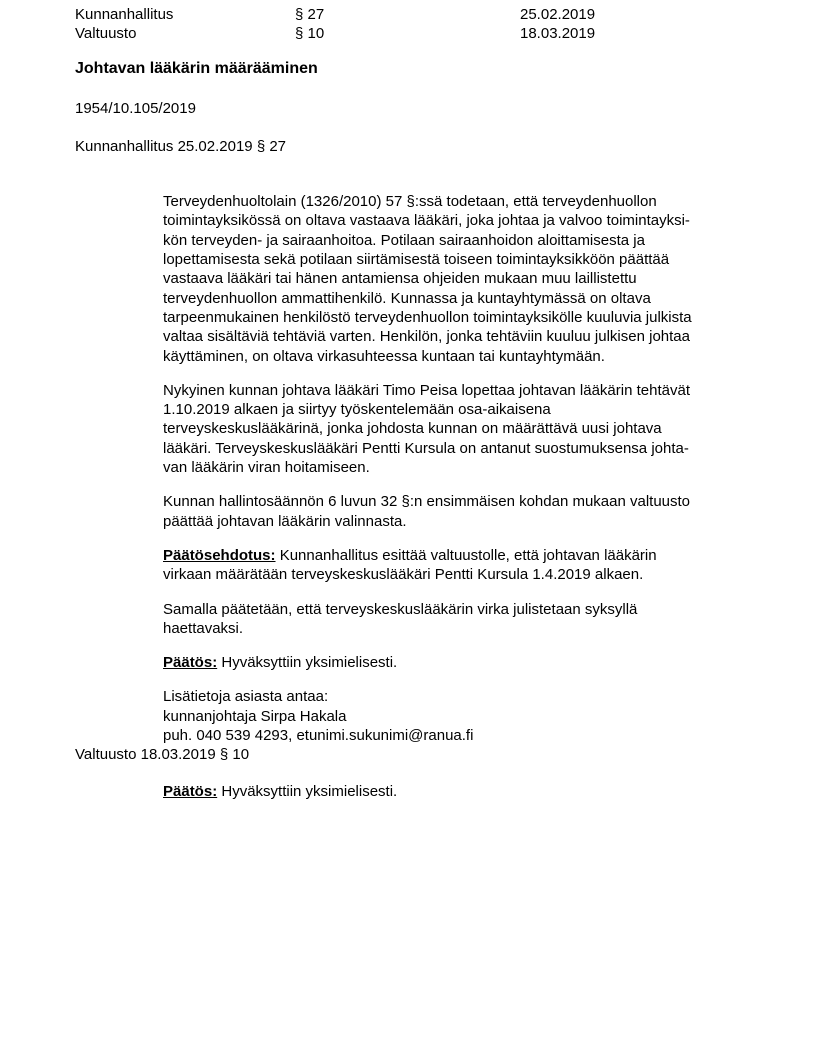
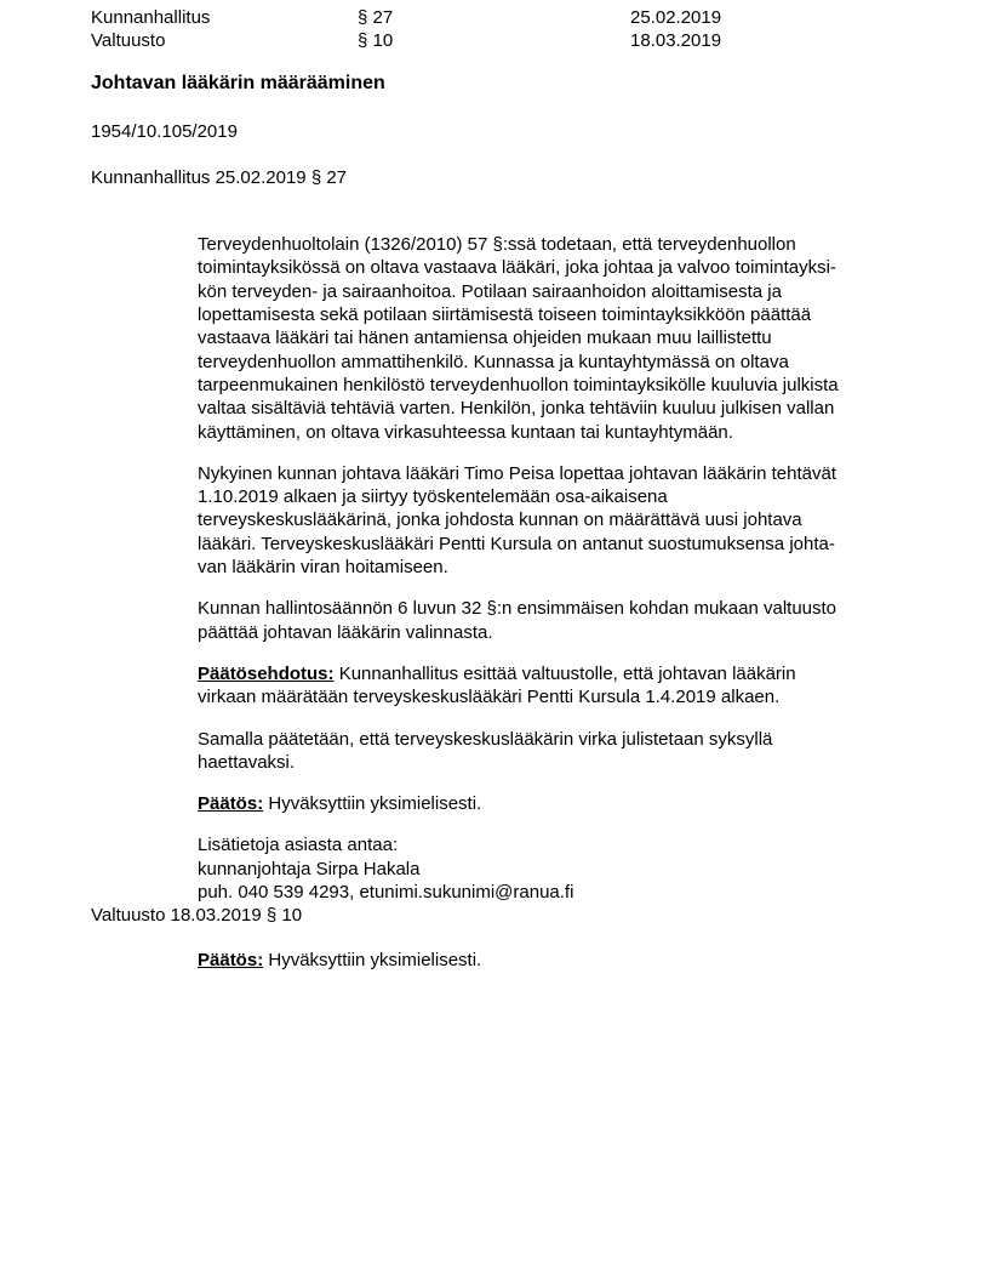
  Kunnanhallitus
  § 27
  25.02.2019
  Valtuusto
  § 10
  18.03.2019
  Johtavan lääkärin määrääminen
  1954/10.105/2019
  Kunnanhallitus 25.02.2019 § 27
  Terveydenhuoltolain (1326/2010) 57 §:ssä todetaan, että terveydenhuollon
  toimintayksikössä on oltava vastaava lääkäri, joka johtaa ja valvoo toimintayksi-
  kön terveyden- ja sairaanhoitoa. Potilaan sairaanhoidon aloittamisesta ja
  lopettamisesta sekä potilaan siirtämisestä toiseen toimintayksikköön päättää
  vastaava lääkäri tai hänen antamiensa ohjeiden mukaan muu laillistettu
  terveydenhuollon ammattihenkilö. Kunnassa ja kuntayhtymässä on oltava
  tarpeenmukainen henkilöstö terveydenhuollon toimintayksikölle kuuluvia julkista
- valtaa sisältäviä tehtäviä varten. Henkilön, jonka tehtäviin kuuluu julkisen johtaa
+ valtaa sisältäviä tehtäviä varten. Henkilön, jonka tehtäviin kuuluu julkisen vallan
  käyttäminen, on oltava virkasuhteessa kuntaan tai kuntayhtymään.
  Nykyinen kunnan johtava lääkäri Timo Peisa lopettaa johtavan lääkärin tehtävät
  1.10.2019 alkaen ja siirtyy työskentelemään osa-aikaisena
  terveyskeskuslääkärinä, jonka johdosta kunnan on määrättävä uusi johtava
  lääkäri. Terveyskeskuslääkäri Pentti Kursula on antanut suostumuksensa johta-
  van lääkärin viran hoitamiseen.
  Kunnan hallintosäännön 6 luvun 32 §:n ensimmäisen kohdan mukaan valtuusto
  päättää johtavan lääkärin valinnasta.
  Päätösehdotus: Kunnanhallitus esittää valtuustolle, että johtavan lääkärin
  virkaan määrätään terveyskeskuslääkäri Pentti Kursula 1.4.2019 alkaen.
  Samalla päätetään, että terveyskeskuslääkärin virka julistetaan syksyllä
  haettavaksi.
  Päätös: Hyväksyttiin yksimielisesti.
  Lisätietoja asiasta antaa:
  kunnanjohtaja Sirpa Hakala
  puh. 040 539 4293, etunimi.sukunimi@ranua.fi
  Valtuusto 18.03.2019 § 10
  Päätös: Hyväksyttiin yksimielisesti.
